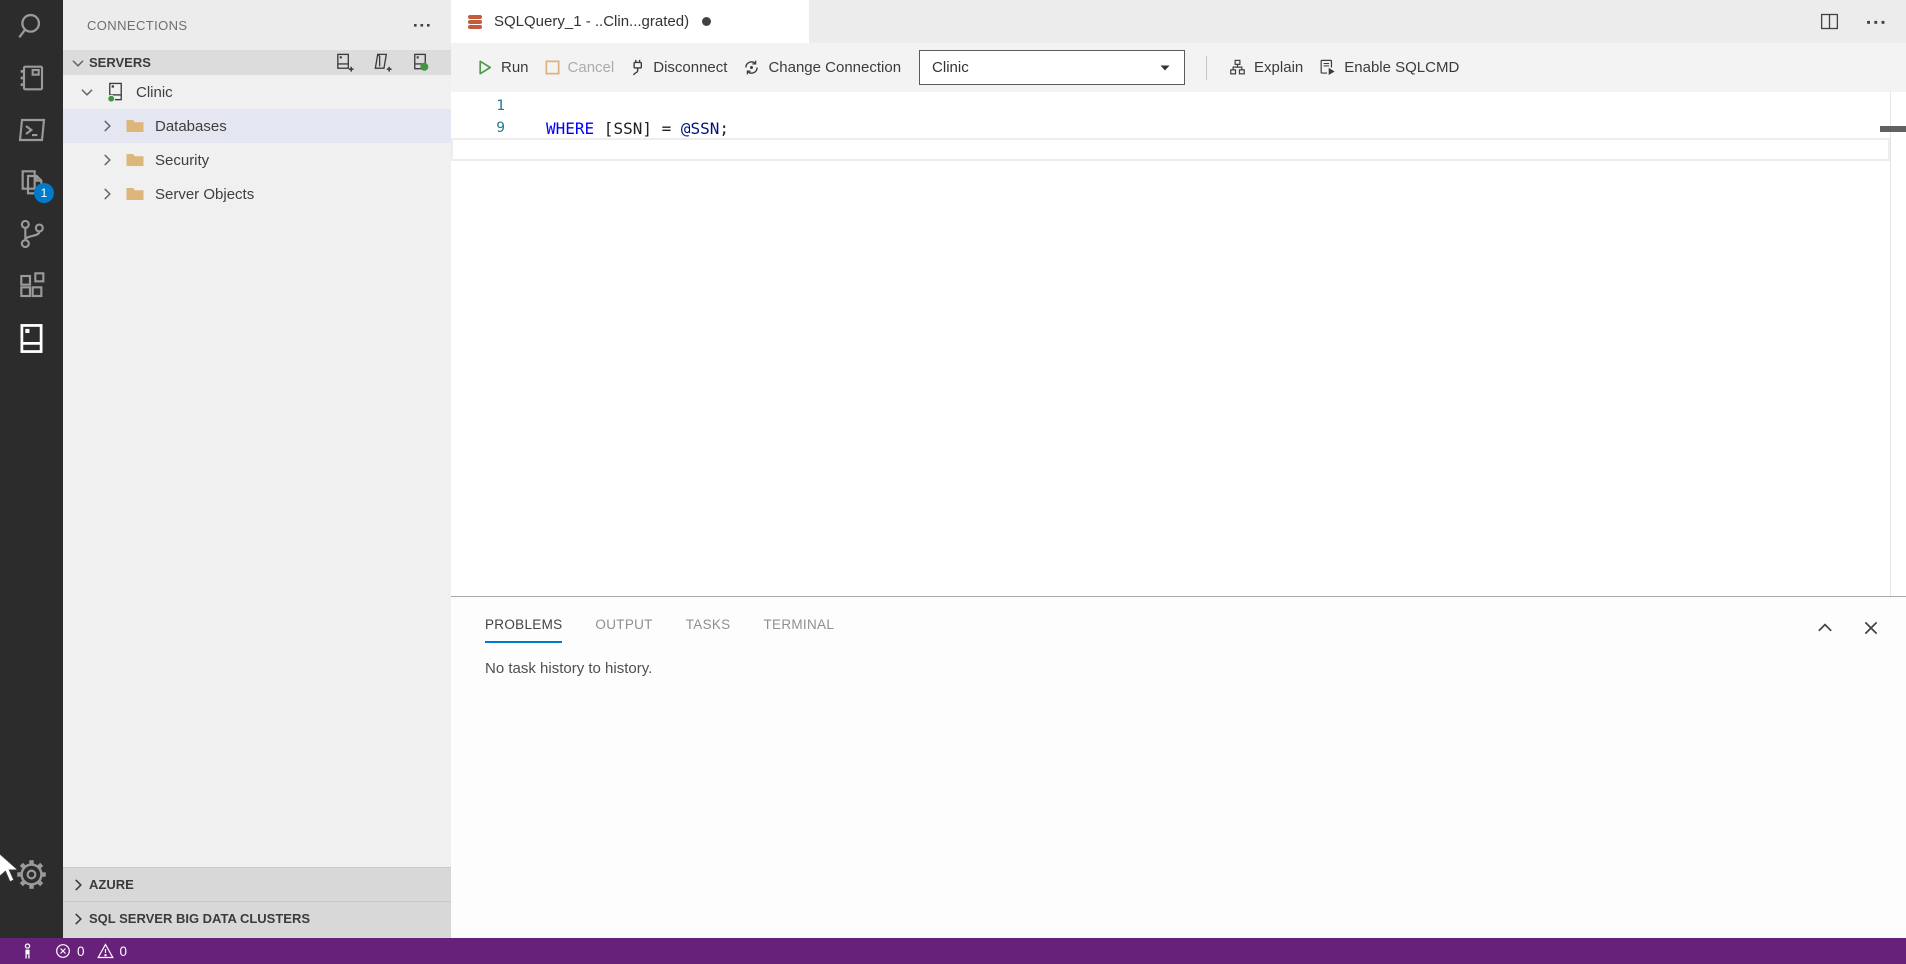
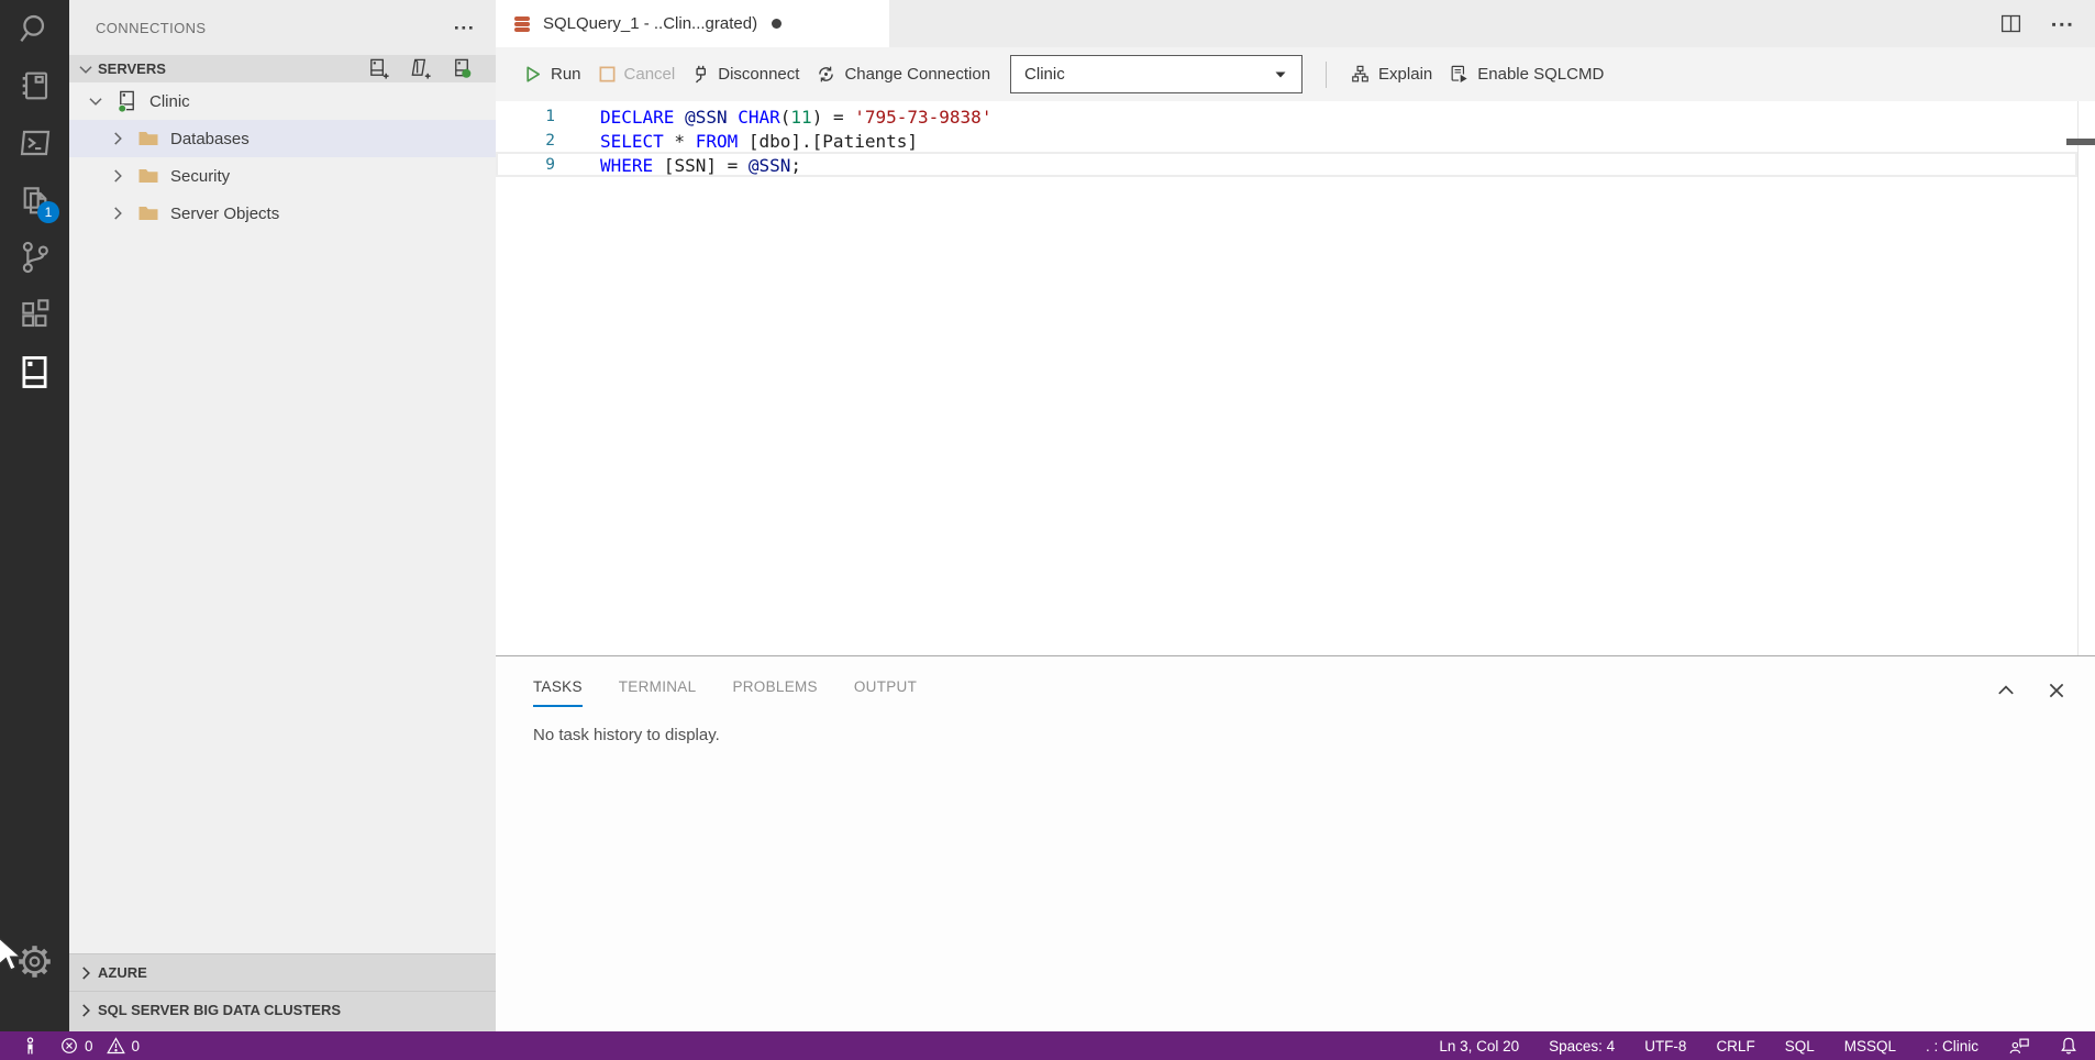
  1
  CONNECTIONS
  SERVERS
  Clinic
  Databases
  Security
  Server Objects
  AZURE
  SQL SERVER BIG DATA CLUSTERS
  SQLQuery_1 - ..Clin...grated)
  Run
  Cancel
  Disconnect
  Change Connection
  Clinic
  Explain
  Enable SQLCMD
  1
+ DECLARE @SSN CHAR(11) = '795-73-9838'
+ 2
+ SELECT * FROM [dbo].[Patients]
  9
  WHERE [SSN] = @SSN;
- PROBLEMS
+ TASKS
- OUTPUT
+ TERMINAL
- TASKS
+ PROBLEMS
- TERMINAL
+ OUTPUT
- No task history to history.
+ No task history to display.
  0
  0
+ Ln 3, Col 20
+ Spaces: 4
+ UTF-8
+ CRLF
+ SQL
+ MSSQL
+ . : Clinic
